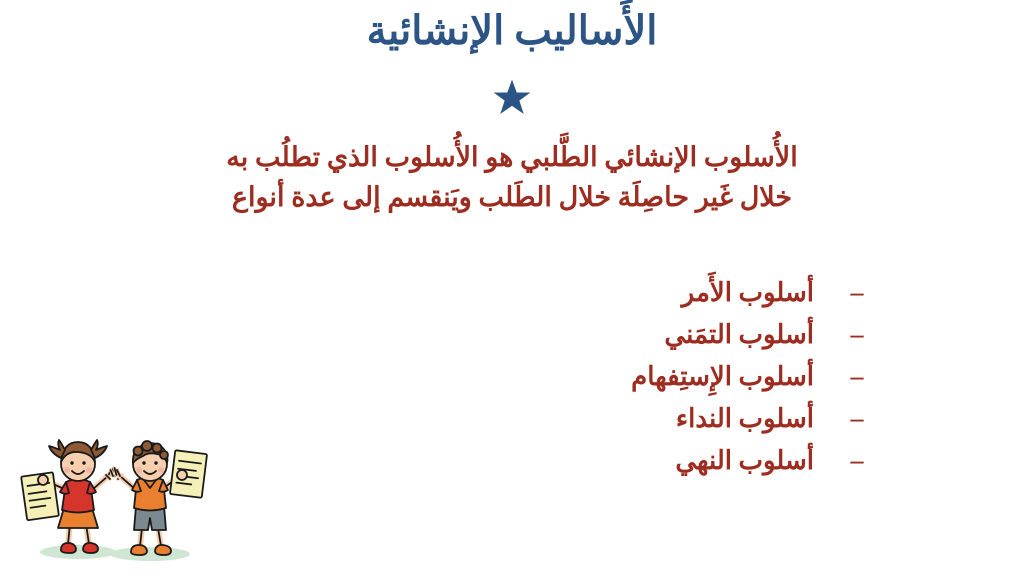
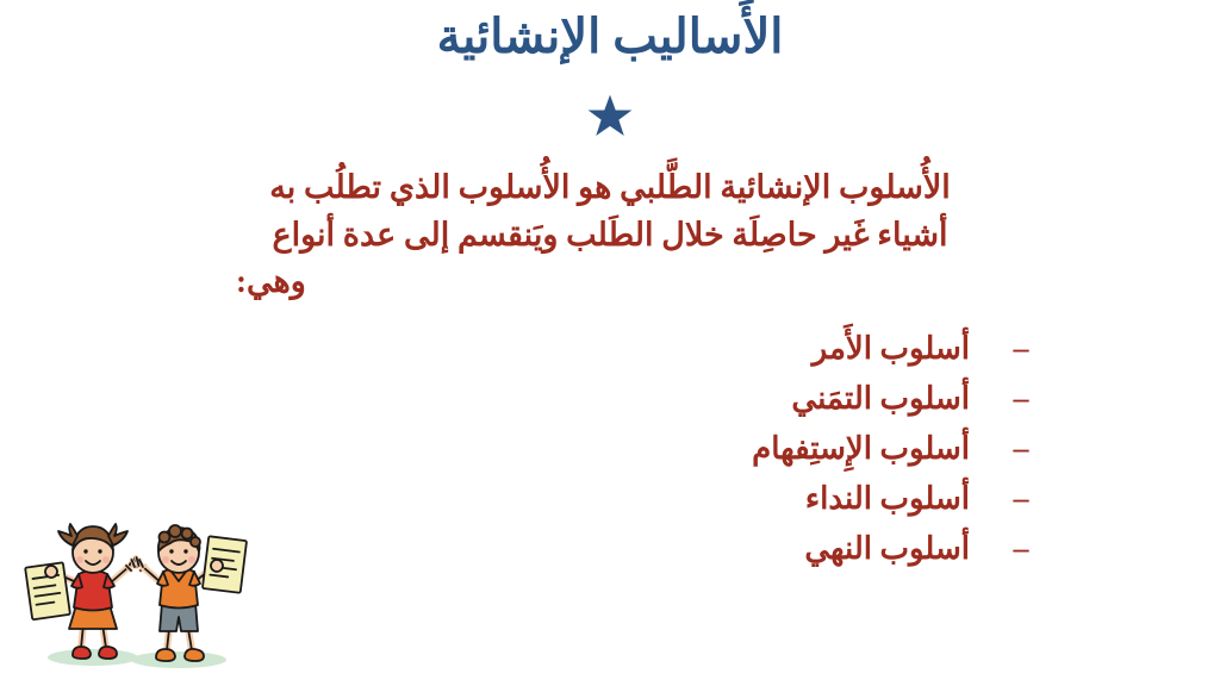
  الأَساليب الإنشائية
- الأُسلوب الإنشائي الطَّلبي هو الأُسلوب الذي تطلُب به
+ الأُسلوب الإنشائية الطَّلبي هو الأُسلوب الذي تطلُب به
- خلال غَير حاصِلَة خلال الطَلب ويَنقسم إلى عدة أنواع
+ أشياء غَير حاصِلَة خلال الطَلب ويَنقسم إلى عدة أنواع
+ وهي:
  –
  أسلوب الأَمر
  –
  أسلوب التمَني
  –
  أسلوب الإِستِفهام
  –
  أسلوب النداء
  –
  أسلوب النهي
